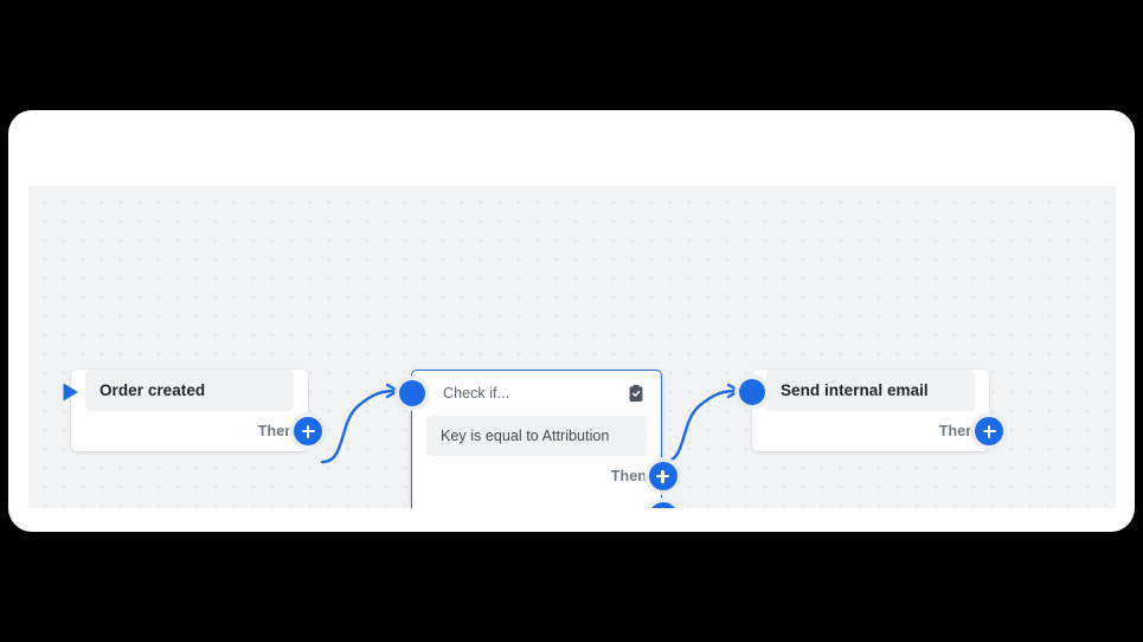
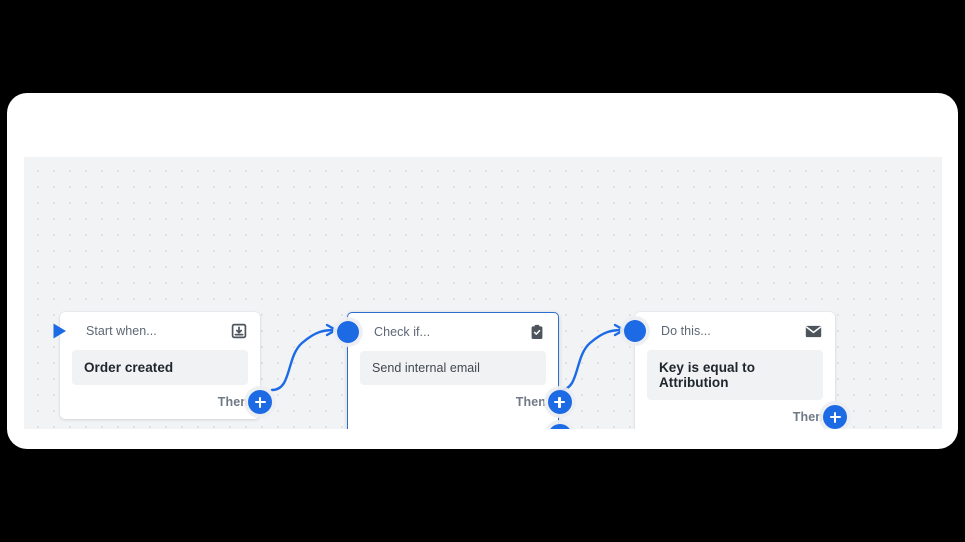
+ Start when...
  Order created
  Then
  Check if...
- Key is equal to Attribution
+ Send internal email
  Then
+ Do this...
- Send internal email
+ Key is equal to Attribution
  Then
